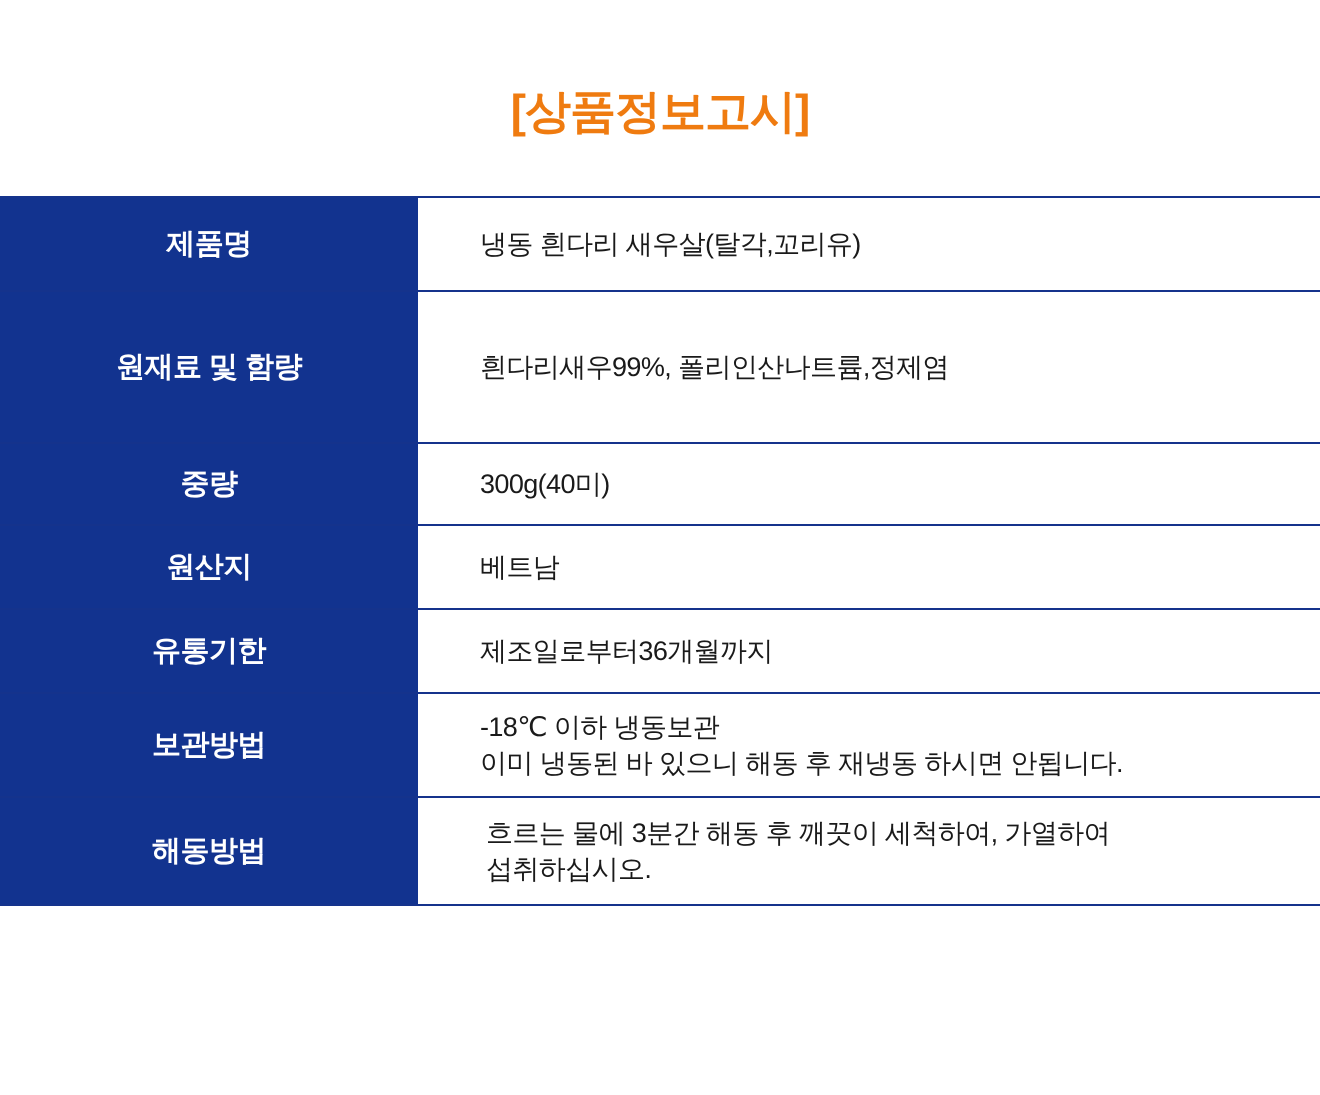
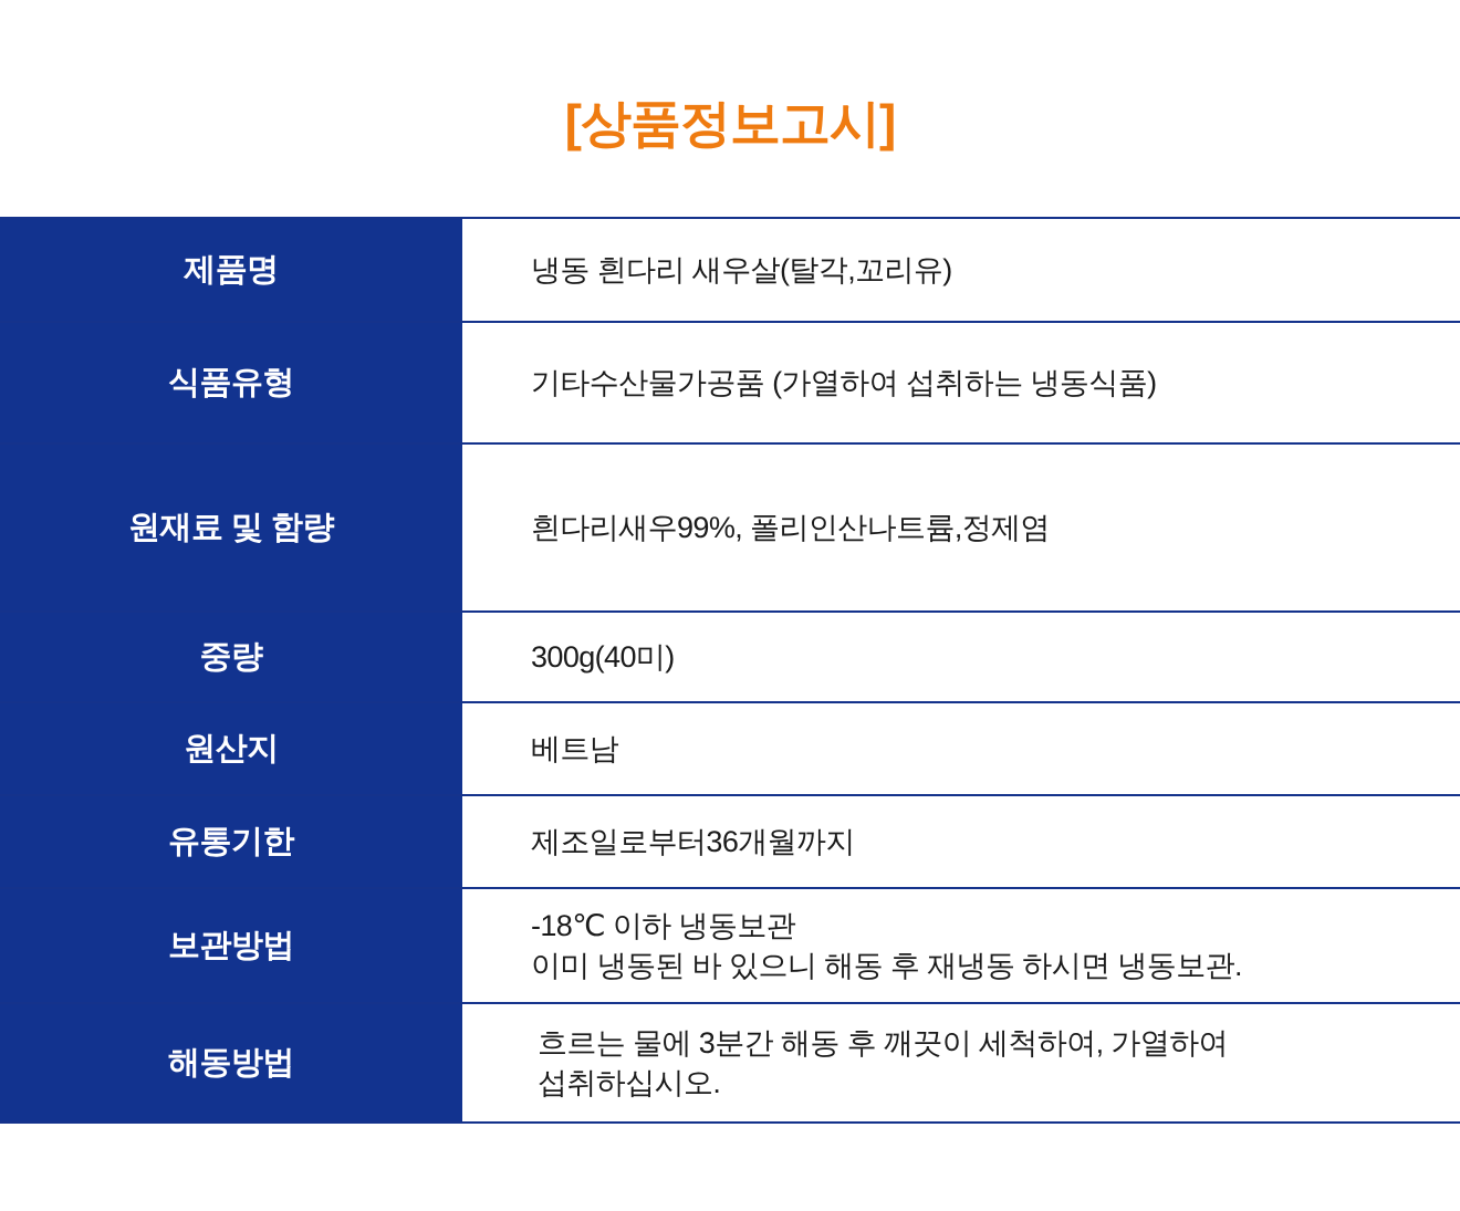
  [상품정보고시]
  제품명	냉동 흰다리 새우살(탈각,꼬리유)
+ 식품유형	기타수산물가공품 (가열하여 섭취하는 냉동식품)
  원재료 및 함량	흰다리새우99%, 폴리인산나트륨,정제염
  중량	300g(40미)
  원산지	베트남
  유통기한	제조일로부터36개월까지
- 보관방법	-18℃ 이하 냉동보관 이미 냉동된 바 있으니 해동 후 재냉동 하시면 안됩니다.
+ 보관방법	-18℃ 이하 냉동보관 이미 냉동된 바 있으니 해동 후 재냉동 하시면 냉동보관.
  해동방법	흐르는 물에 3분간 해동 후 깨끗이 세척하여, 가열하여 섭취하십시오.
